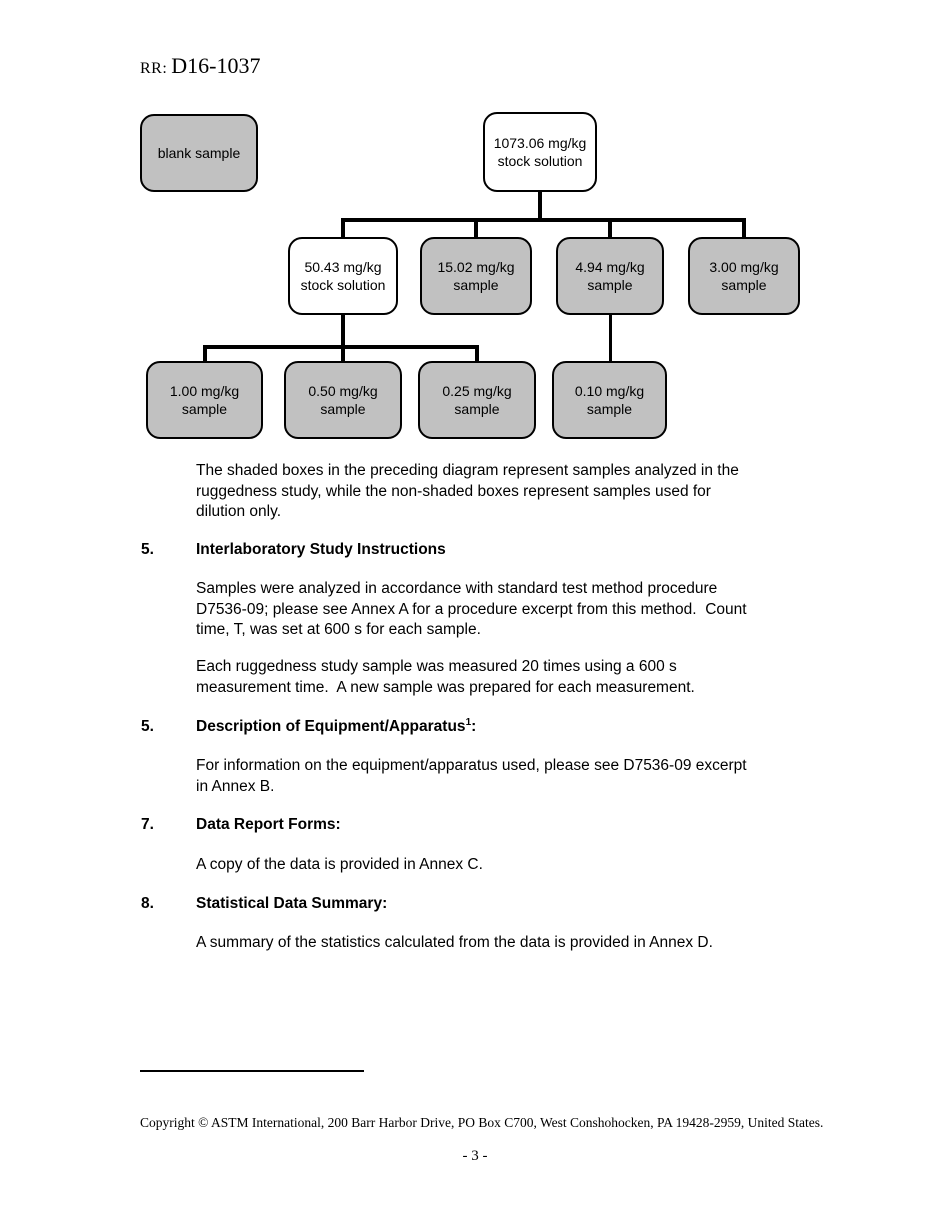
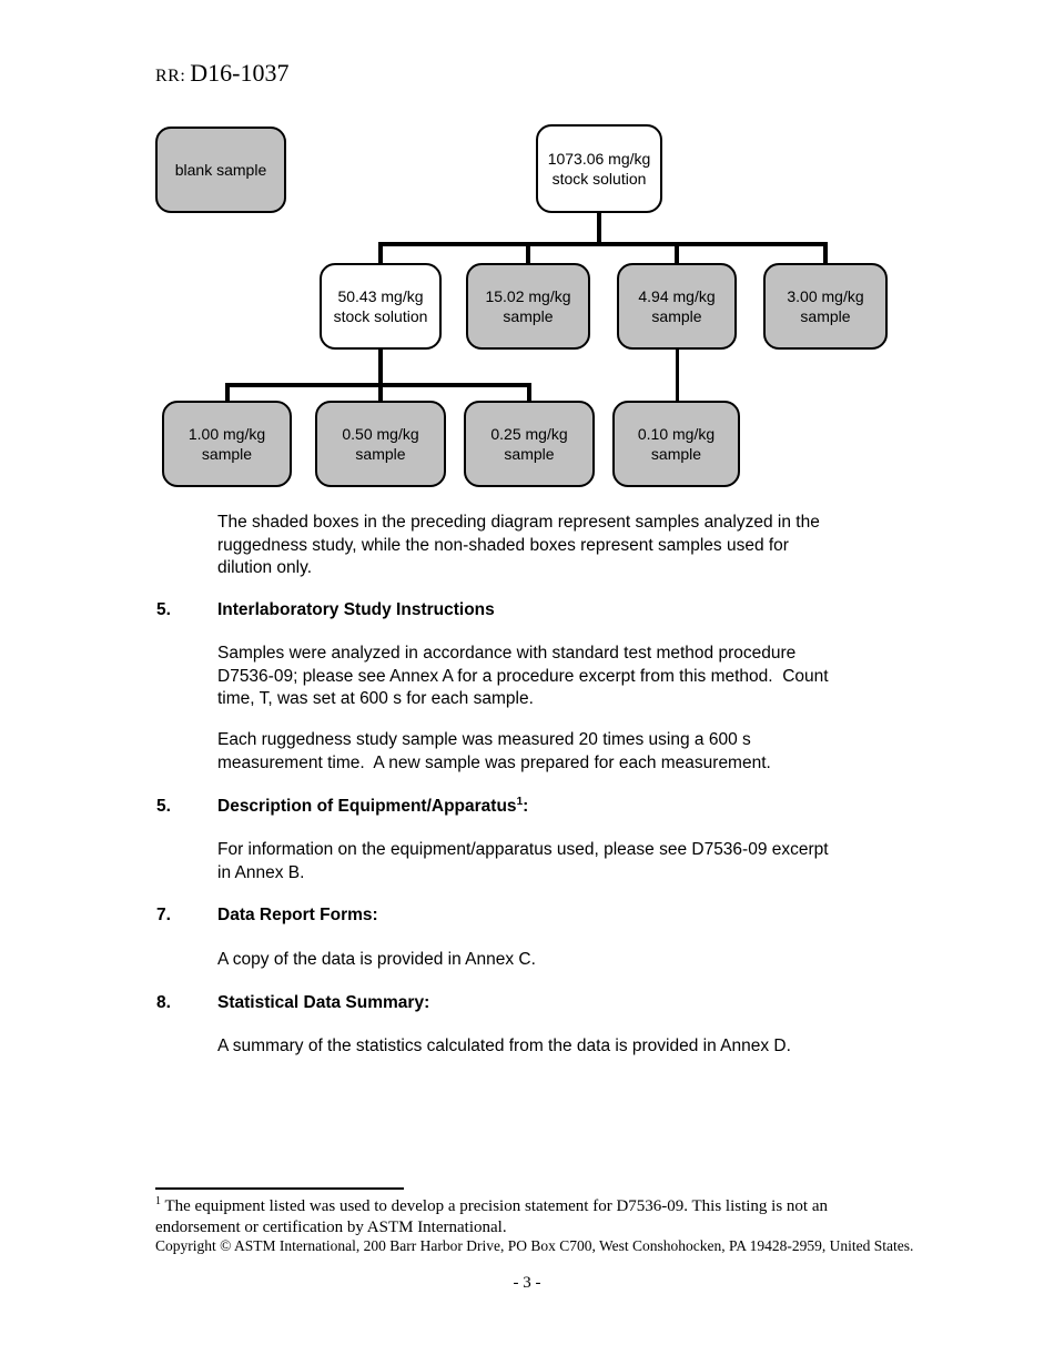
  RR: D16-1037
  blank sample
  1073.06 mg/kg
  stock solution
  50.43 mg/kg
  stock solution
  15.02 mg/kg
  sample
  4.94 mg/kg
  sample
  3.00 mg/kg
  sample
  1.00 mg/kg
  sample
  0.50 mg/kg
  sample
  0.25 mg/kg
  sample
  0.10 mg/kg
  sample
  The shaded boxes in the preceding diagram represent samples analyzed in the
  ruggedness study, while the non-shaded boxes represent samples used for
  dilution only.
  5. Interlaboratory Study Instructions
  Samples were analyzed in accordance with standard test method procedure
  D7536-09; please see Annex A for a procedure excerpt from this method. Count
  time, T, was set at 600 s for each sample.
  Each ruggedness study sample was measured 20 times using a 600 s
  measurement time. A new sample was prepared for each measurement.
  5. Description of Equipment/Apparatus1:
  For information on the equipment/apparatus used, please see D7536-09 excerpt
  in Annex B.
  7. Data Report Forms:
  A copy of the data is provided in Annex C.
  8. Statistical Data Summary:
  A summary of the statistics calculated from the data is provided in Annex D.
+ 1 The equipment listed was used to develop a precision statement for D7536-09. This listing is not an
+ endorsement or certification by ASTM International.
  Copyright © ASTM International, 200 Barr Harbor Drive, PO Box C700, West Conshohocken, PA 19428-2959, United States.
  - 3 -
